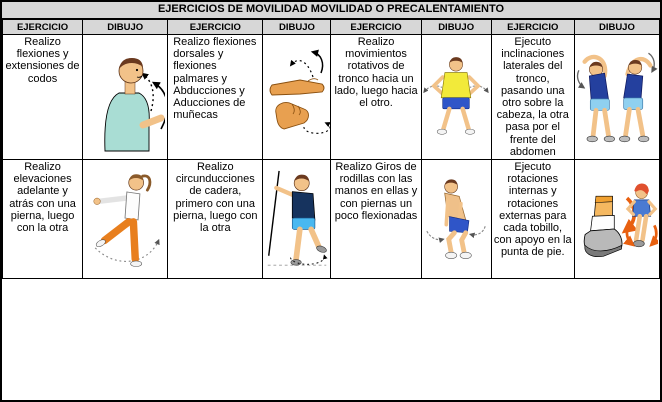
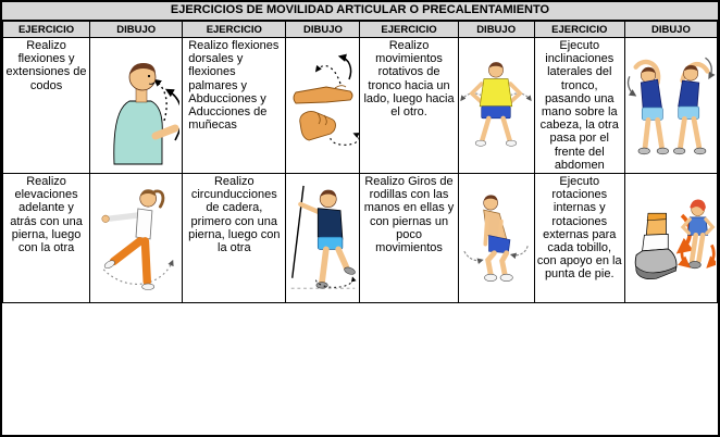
- EJERCICIOS DE MOVILIDAD MOVILIDAD O PRECALENTAMIENTO
+ EJERCICIOS DE MOVILIDAD ARTICULAR O PRECALENTAMIENTO
  EJERCICIO	DIBUJO	EJERCICIO	DIBUJO	EJERCICIO	DIBUJO	EJERCICIO	DIBUJO
- Realizo flexiones y extensiones de codos		Realizo flexiones dorsales y flexiones palmares y Abducciones y Aducciones de muñecas		Realizo movimientos rotativos de tronco hacia un lado, luego hacia el otro.		Ejecuto inclinaciones laterales del tronco, pasando una otro sobre la cabeza, la otra pasa por el frente del abdomen
+ Realizo flexiones y extensiones de codos		Realizo flexiones dorsales y flexiones palmares y Abducciones y Aducciones de muñecas		Realizo movimientos rotativos de tronco hacia un lado, luego hacia el otro.		Ejecuto inclinaciones laterales del tronco, pasando una mano sobre la cabeza, la otra pasa por el frente del abdomen
- Realizo elevaciones adelante y atrás con una pierna, luego con la otra		Realizo circunducciones de cadera, primero con una pierna, luego con la otra		Realizo Giros de rodillas con las manos en ellas y con piernas un poco flexionadas		Ejecuto rotaciones internas y rotaciones externas para cada tobillo, con apoyo en la punta de pie.
+ Realizo elevaciones adelante y atrás con una pierna, luego con la otra		Realizo circunducciones de cadera, primero con una pierna, luego con la otra		Realizo Giros de rodillas con las manos en ellas y con piernas un poco movimientos		Ejecuto rotaciones internas y rotaciones externas para cada tobillo, con apoyo en la punta de pie.
